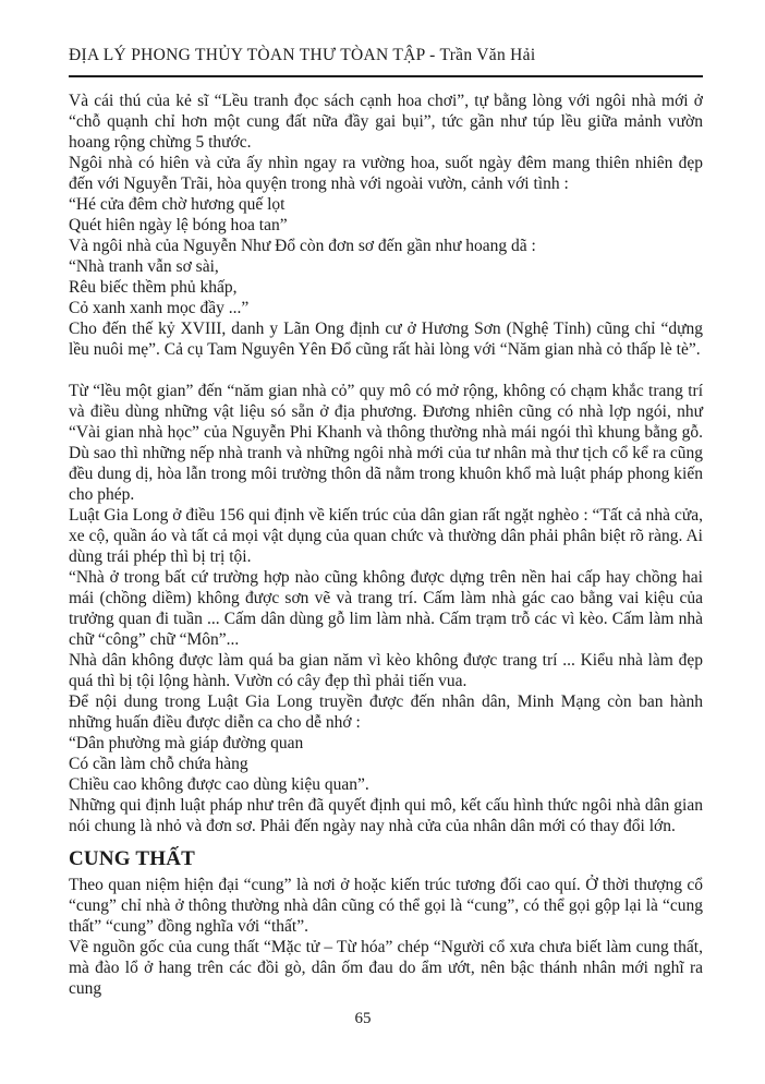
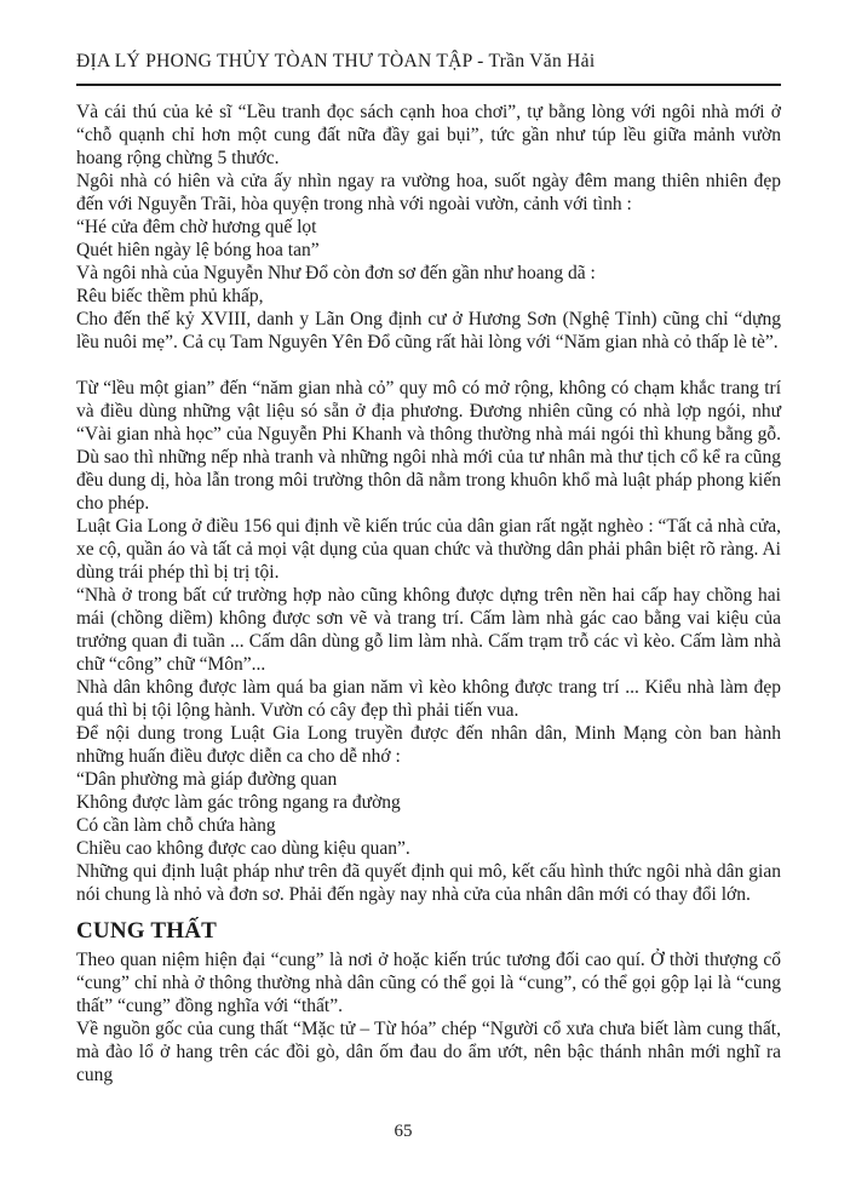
  ĐỊA LÝ PHONG THỦY TÒAN THƯ TÒAN TẬP - Trần Văn Hải
  Và cái thú của kẻ sĩ “Lều tranh đọc sách cạnh hoa chơi”, tự bằng lòng với ngôi nhà mới ở “chỗ quạnh chỉ hơn một cung đất nữa đầy gai bụi”, tức gần như túp lều giữa mảnh vườn hoang rộng chừng 5 thước.
  Ngôi nhà có hiên và cửa ấy nhìn ngay ra vường hoa, suốt ngày đêm mang thiên nhiên đẹp đến với Nguyễn Trãi, hòa quyện trong nhà với ngoài vườn, cảnh với tình :
  “Hé cửa đêm chờ hương quế lọt
  Quét hiên ngày lệ bóng hoa tan”
  Và ngôi nhà của Nguyễn Như Đổ còn đơn sơ đến gần như hoang dã :
- “Nhà tranh vẫn sơ sài,
  Rêu biếc thềm phủ khấp,
- Cỏ xanh xanh mọc đầy ...”
  Cho đến thế kỷ XVIII, danh y Lãn Ong định cư ở Hương Sơn (Nghệ Tỉnh) cũng chỉ “dựng lều nuôi mẹ”. Cả cụ Tam Nguyên Yên Đổ cũng rất hài lòng với “Năm gian nhà cỏ thấp lè tè”.
  Từ “lều một gian” đến “năm gian nhà cỏ” quy mô có mở rộng, không có chạm khắc trang trí và điều dùng những vật liệu só sẵn ở địa phương. Đương nhiên cũng có nhà lợp ngói, như “Vài gian nhà học” của Nguyễn Phi Khanh và thông thường nhà mái ngói thì khung bằng gỗ. Dù sao thì những nếp nhà tranh và những ngôi nhà mới của tư nhân mà thư tịch cổ kể ra cũng đều dung dị, hòa lẫn trong môi trường thôn dã nằm trong khuôn khổ mà luật pháp phong kiến cho phép.
  Luật Gia Long ở điều 156 qui định về kiến trúc của dân gian rất ngặt nghèo : “Tất cả nhà cửa, xe cộ, quần áo và tất cả mọi vật dụng của quan chức và thường dân phải phân biệt rõ ràng. Ai dùng trái phép thì bị trị tội.
  “Nhà ở trong bất cứ trường hợp nào cũng không được dựng trên nền hai cấp hay chồng hai mái (chồng diềm) không được sơn vẽ và trang trí. Cấm làm nhà gác cao bằng vai kiệu của trưởng quan đi tuần ... Cấm dân dùng gỗ lim làm nhà. Cấm trạm trỗ các vì kèo. Cấm làm nhà chữ “công” chữ “Môn”...
  Nhà dân không được làm quá ba gian năm vì kèo không được trang trí ... Kiểu nhà làm đẹp quá thì bị tội lộng hành. Vườn có cây đẹp thì phải tiến vua.
  Để nội dung trong Luật Gia Long truyền được đến nhân dân, Minh Mạng còn ban hành những huấn điều được diễn ca cho dễ nhớ :
  “Dân phường mà giáp đường quan
+ Không được làm gác trông ngang ra đường
  Có cần làm chỗ chứa hàng
  Chiều cao không được cao dùng kiệu quan”.
  Những qui định luật pháp như trên đã quyết định qui mô, kết cấu hình thức ngôi nhà dân gian nói chung là nhỏ và đơn sơ. Phải đến ngày nay nhà cửa của nhân dân mới có thay đổi lớn.
  CUNG THẤT
  Theo quan niệm hiện đại “cung” là nơi ở hoặc kiến trúc tương đối cao quí. Ở thời thượng cổ “cung” chỉ nhà ở thông thường nhà dân cũng có thể gọi là “cung”, có thể gọi gộp lại là “cung thất” “cung” đồng nghĩa với “thất”.
  Về nguồn gốc của cung thất “Mặc tử – Từ hóa” chép “Người cổ xưa chưa biết làm cung thất, mà đào lổ ở hang trên các đồi gò, dân ốm đau do ẩm ướt, nên bậc thánh nhân mới nghĩ ra cung
  65
